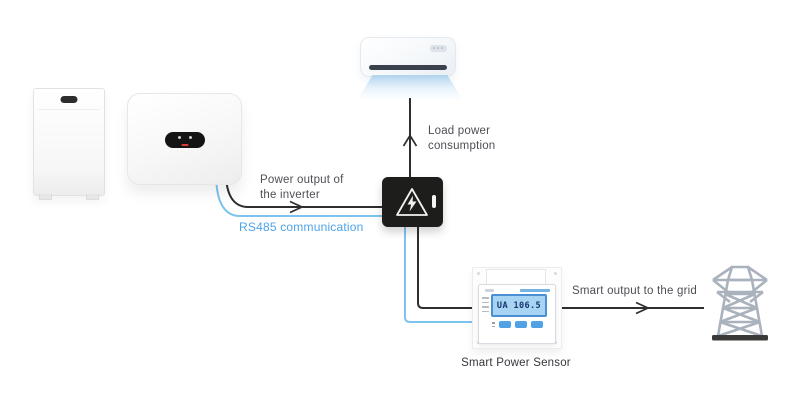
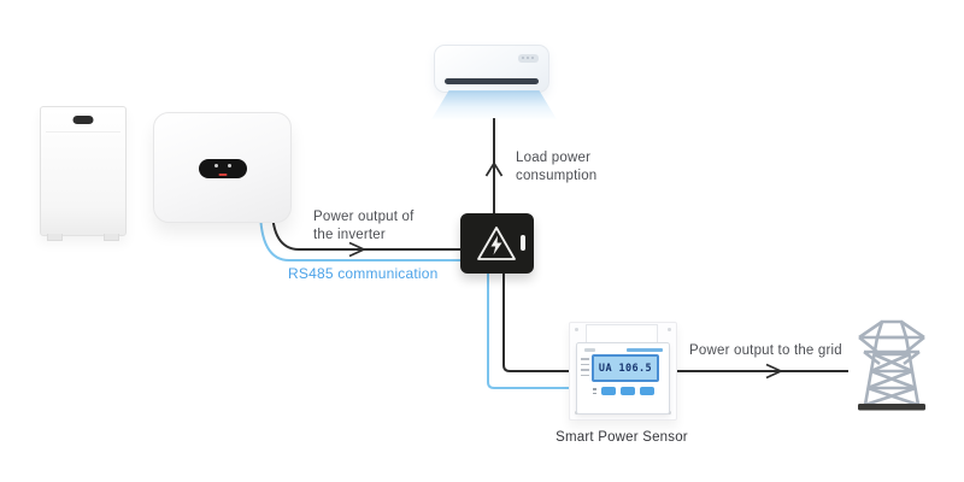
  UA 106.5
  Power output of
  the inverter
  RS485 communication
  Load power
  consumption
- Smart output to the grid
+ Power output to the grid
  Smart Power Sensor
